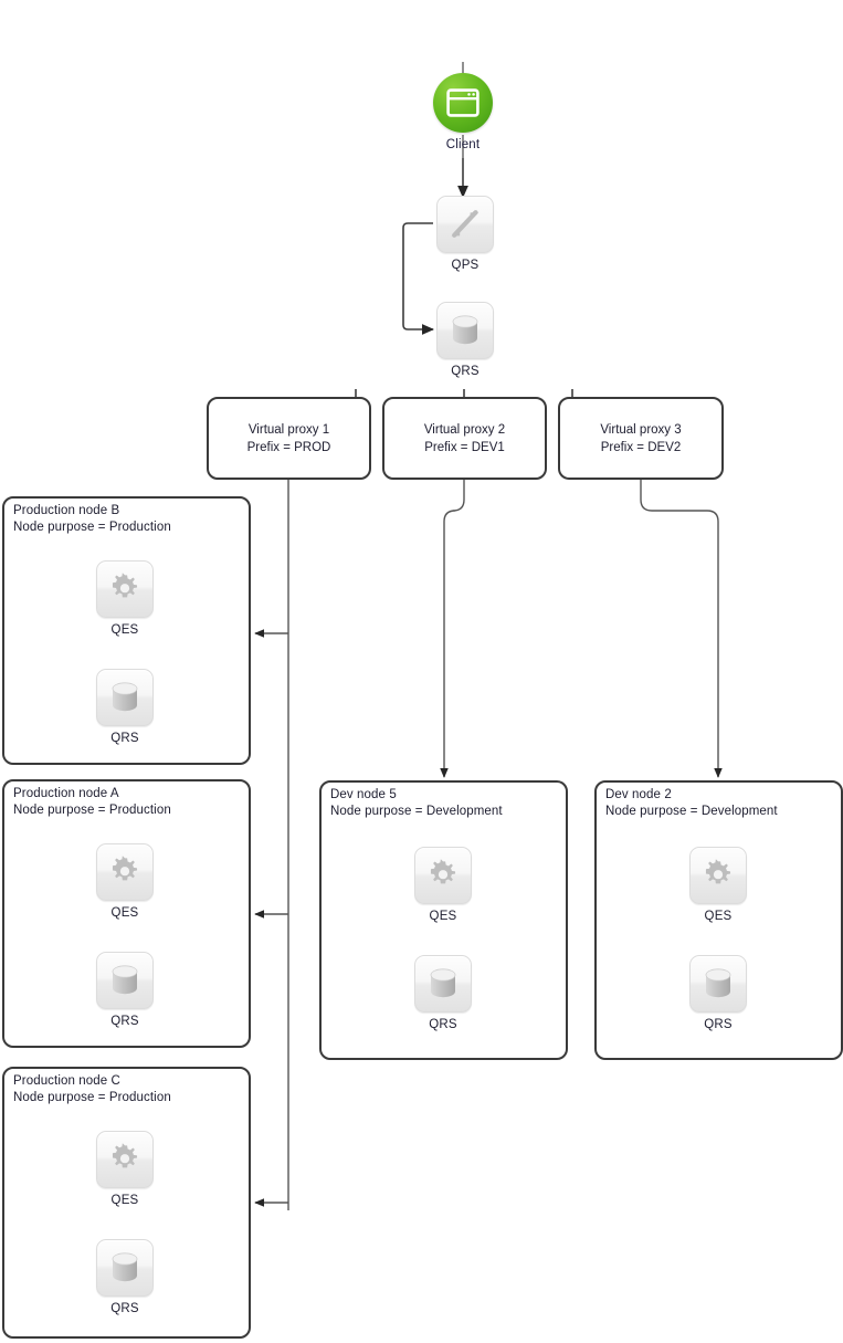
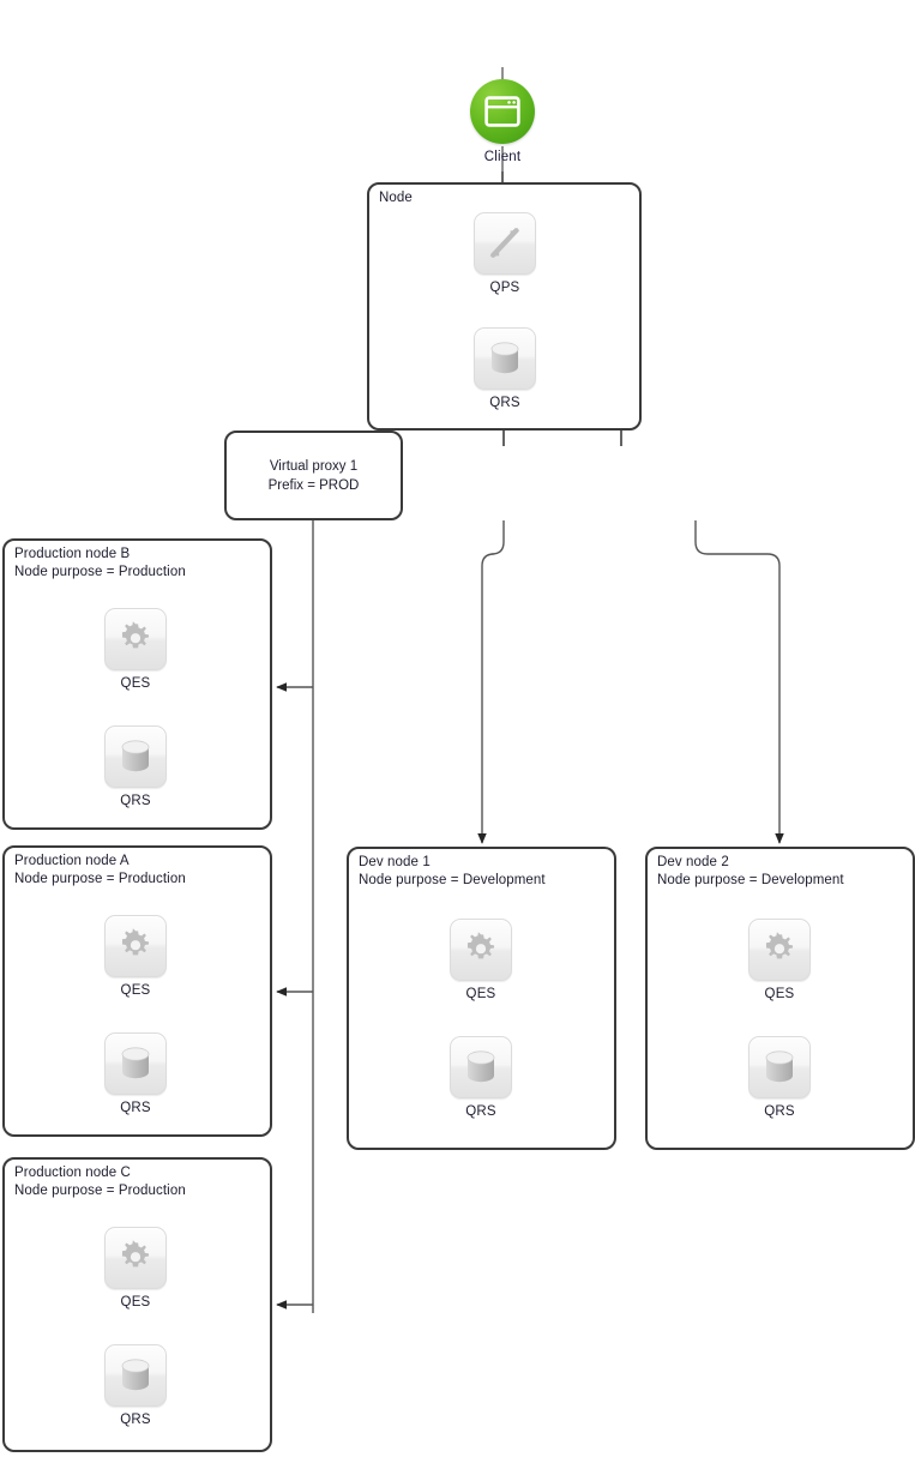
  Client
+ Node
  QPS
  QRS
  Virtual proxy 1
  Prefix = PROD
- Virtual proxy 2
- Prefix = DEV1
- Virtual proxy 3
- Prefix = DEV2
  Production node B
  Node purpose = Production
  QES
  QRS
  Production node A
  Node purpose = Production
  QES
  QRS
  Production node C
  Node purpose = Production
  QES
  QRS
- Dev node 5
+ Dev node 1
  Node purpose = Development
  QES
  QRS
  Dev node 2
  Node purpose = Development
  QES
  QRS
